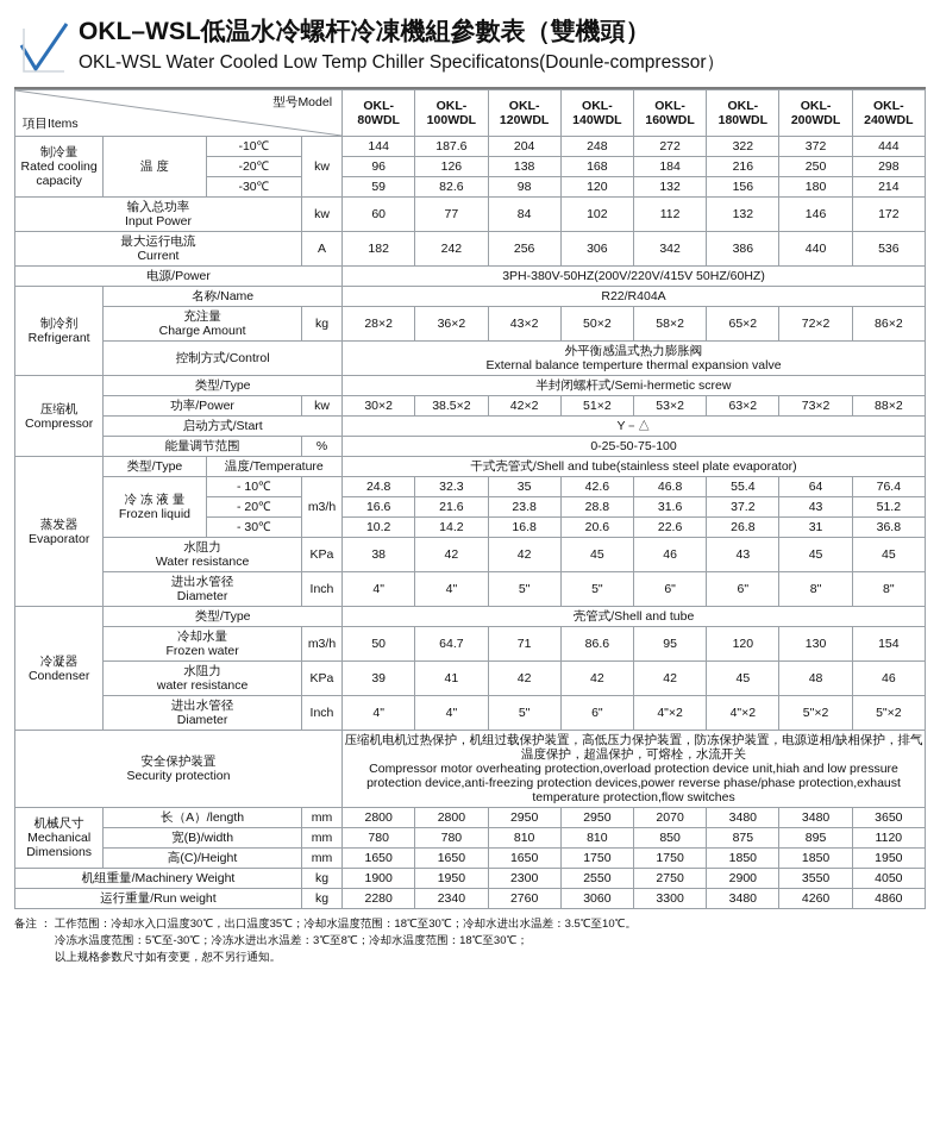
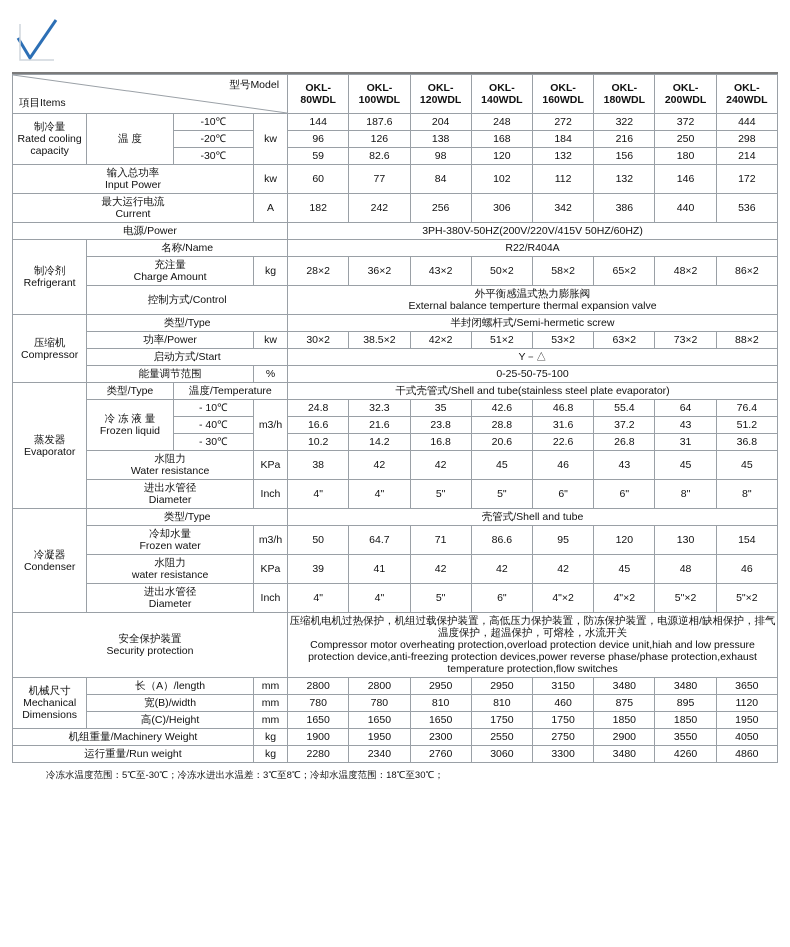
- OKL–WSL低温水冷螺杆冷凍機組參數表（雙機頭）
- OKL-WSL Water Cooled Low Temp Chiller Specificatons(Dounle-compressor）
  項目Items 型号Model	OKL-80WDL	OKL-100WDL	OKL-120WDL	OKL-140WDL	OKL-160WDL	OKL-180WDL	OKL-200WDL	OKL-240WDL
  制冷量 Rated cooling capacity	温 度	-10℃	kw	144	187.6	204	248	272	322	372	444
  -20℃	96	126	138	168	184	216	250	298
  -30℃	59	82.6	98	120	132	156	180	214
  输入总功率 Input Power	kw	60	77	84	102	112	132	146	172
  最大运行电流 Current	A	182	242	256	306	342	386	440	536
  电源/Power	3PH-380V-50HZ(200V/220V/415V 50HZ/60HZ)
  制冷剂 Refrigerant	名称/Name	R22/R404A
- 充注量 Charge Amount	kg	28×2	36×2	43×2	50×2	58×2	65×2	72×2	86×2
+ 充注量 Charge Amount	kg	28×2	36×2	43×2	50×2	58×2	65×2	48×2	86×2
  控制方式/Control	外平衡感温式热力膨胀阀 External balance temperture thermal expansion valve
  压缩机 Compressor	类型/Type	半封闭螺杆式/Semi-hermetic screw
  功率/Power	kw	30×2	38.5×2	42×2	51×2	53×2	63×2	73×2	88×2
  启动方式/Start	Y－△
  能量调节范围	%	0-25-50-75-100
  蒸发器 Evaporator	类型/Type	温度/Temperature	干式壳管式/Shell and tube(stainless steel plate evaporator)
  冷 冻 液 量 Frozen liquid	- 10℃	m3/h	24.8	32.3	35	42.6	46.8	55.4	64	76.4
- - 20℃	16.6	21.6	23.8	28.8	31.6	37.2	43	51.2
+ - 40℃	16.6	21.6	23.8	28.8	31.6	37.2	43	51.2
  - 30℃	10.2	14.2	16.8	20.6	22.6	26.8	31	36.8
  水阻力 Water resistance	KPa	38	42	42	45	46	43	45	45
  进出水管径 Diameter	Inch	4"	4"	5"	5"	6"	6"	8"	8"
  冷凝器 Condenser	类型/Type	壳管式/Shell and tube
  冷却水量 Frozen water	m3/h	50	64.7	71	86.6	95	120	130	154
  水阻力 water resistance	KPa	39	41	42	42	42	45	48	46
  进出水管径 Diameter	Inch	4"	4"	5"	6"	4"×2	4"×2	5"×2	5"×2
  安全保护装置 Security protection	压缩机电机过热保护，机组过载保护装置，高低压力保护装置，防冻保护装置，电源逆相/缺相保护，排气温度保护，超温保护，可熔栓，水流开关 Compressor motor overheating protection,overload protection device unit,hiah and low pressure protection device,anti-freezing protection devices,power reverse phase/phase protection,exhaust temperature protection,flow switches
- 机械尺寸 Mechanical Dimensions	长（A）/length	mm	2800	2800	2950	2950	2070	3480	3480	3650
+ 机械尺寸 Mechanical Dimensions	长（A）/length	mm	2800	2800	2950	2950	3150	3480	3480	3650
- 宽(B)/width	mm	780	780	810	810	850	875	895	1120
+ 宽(B)/width	mm	780	780	810	810	460	875	895	1120
  高(C)/Height	mm	1650	1650	1650	1750	1750	1850	1850	1950
  机组重量/Machinery Weight	kg	1900	1950	2300	2550	2750	2900	3550	4050
  运行重量/Run weight	kg	2280	2340	2760	3060	3300	3480	4260	4860
- 备注 ： 工作范围：冷却水入口温度30℃，出口温度35℃；冷却水温度范围：18℃至30℃；冷却水进出水温差：3.5℃至10℃。
  冷冻水温度范围：5℃至-30℃；冷冻水进出水温差：3℃至8℃；冷却水温度范围：18℃至30℃；
- 以上规格参数尺寸如有变更，恕不另行通知。
